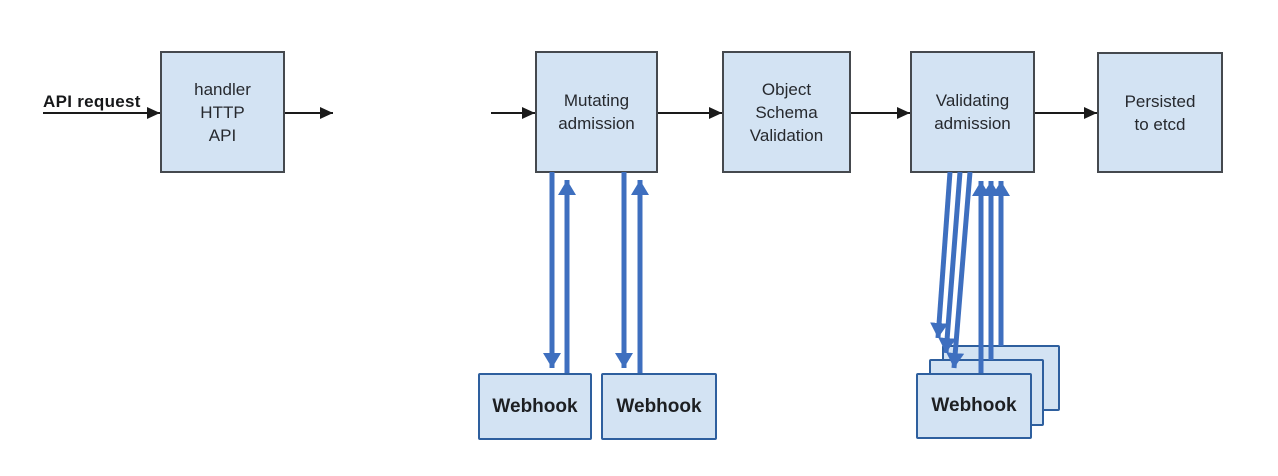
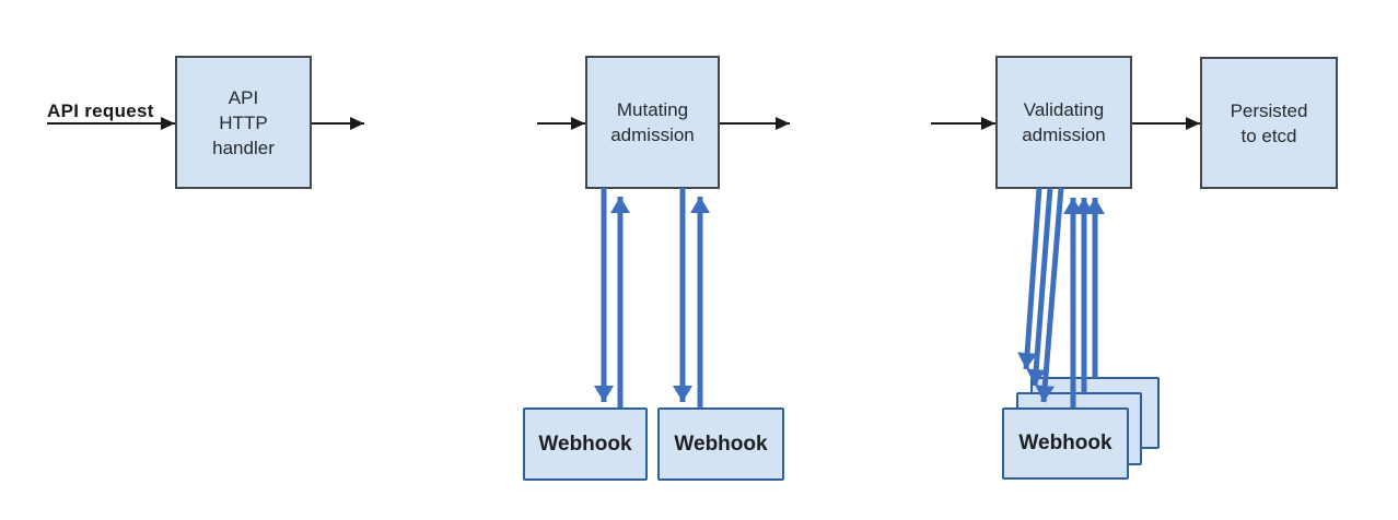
  API request
- handler
+ API
  HTTP
- API
+ handler
  Mutating
  admission
- Object
- Schema
- Validation
  Validating
  admission
  Persisted
  to etcd
  Webhook
  Webhook
  Webhook
